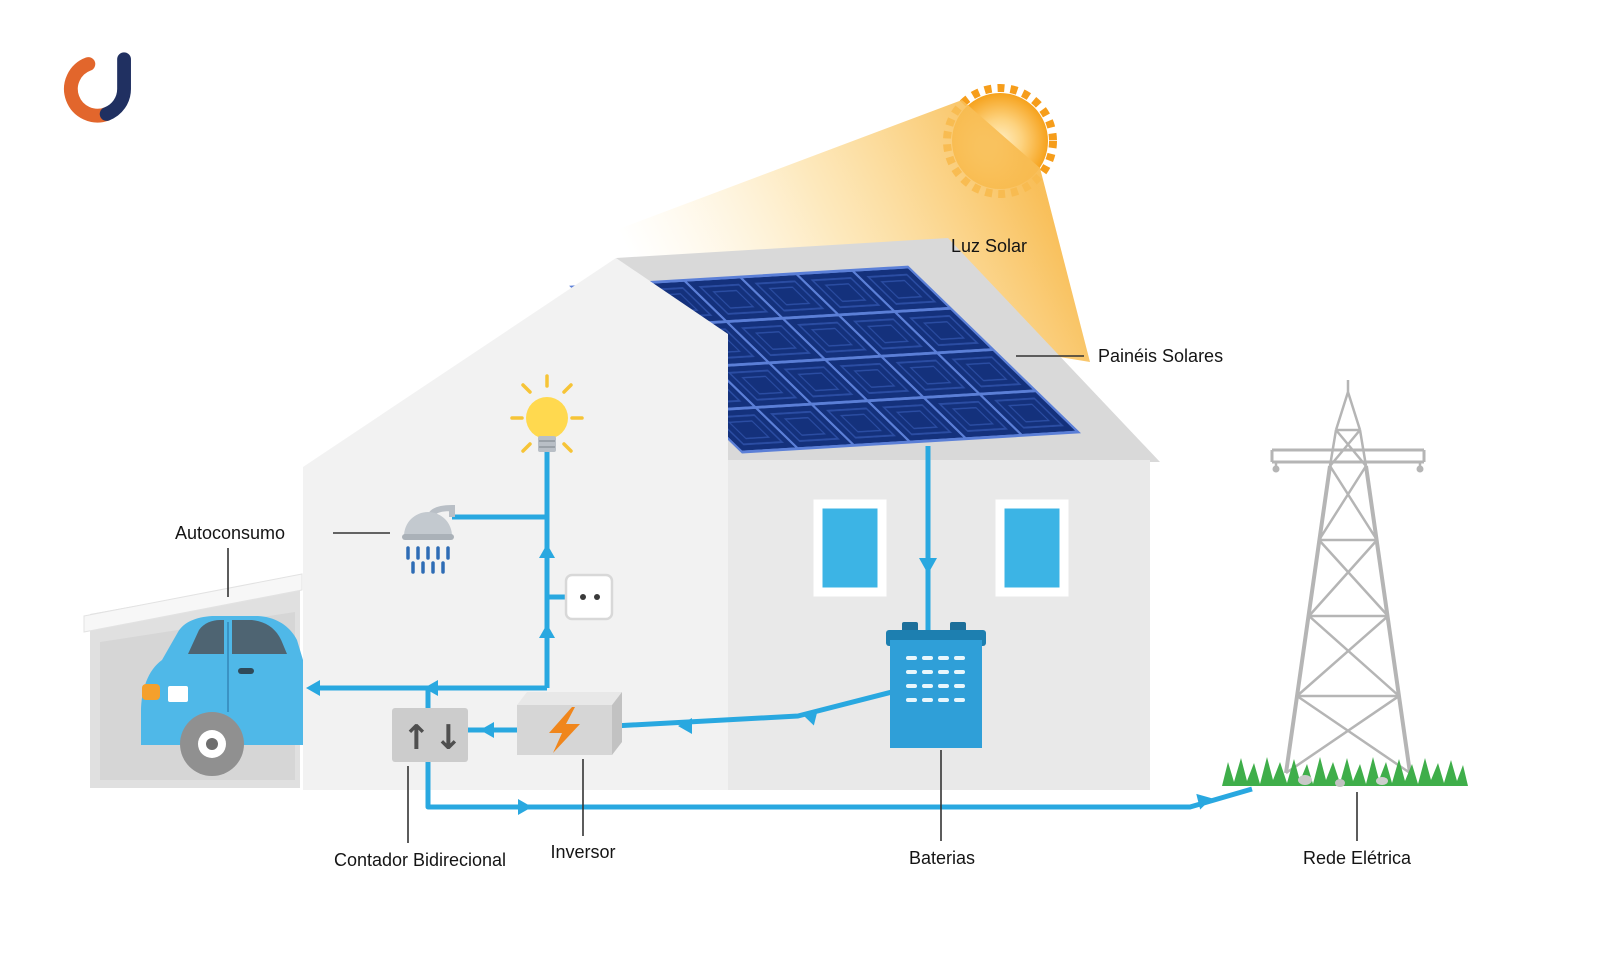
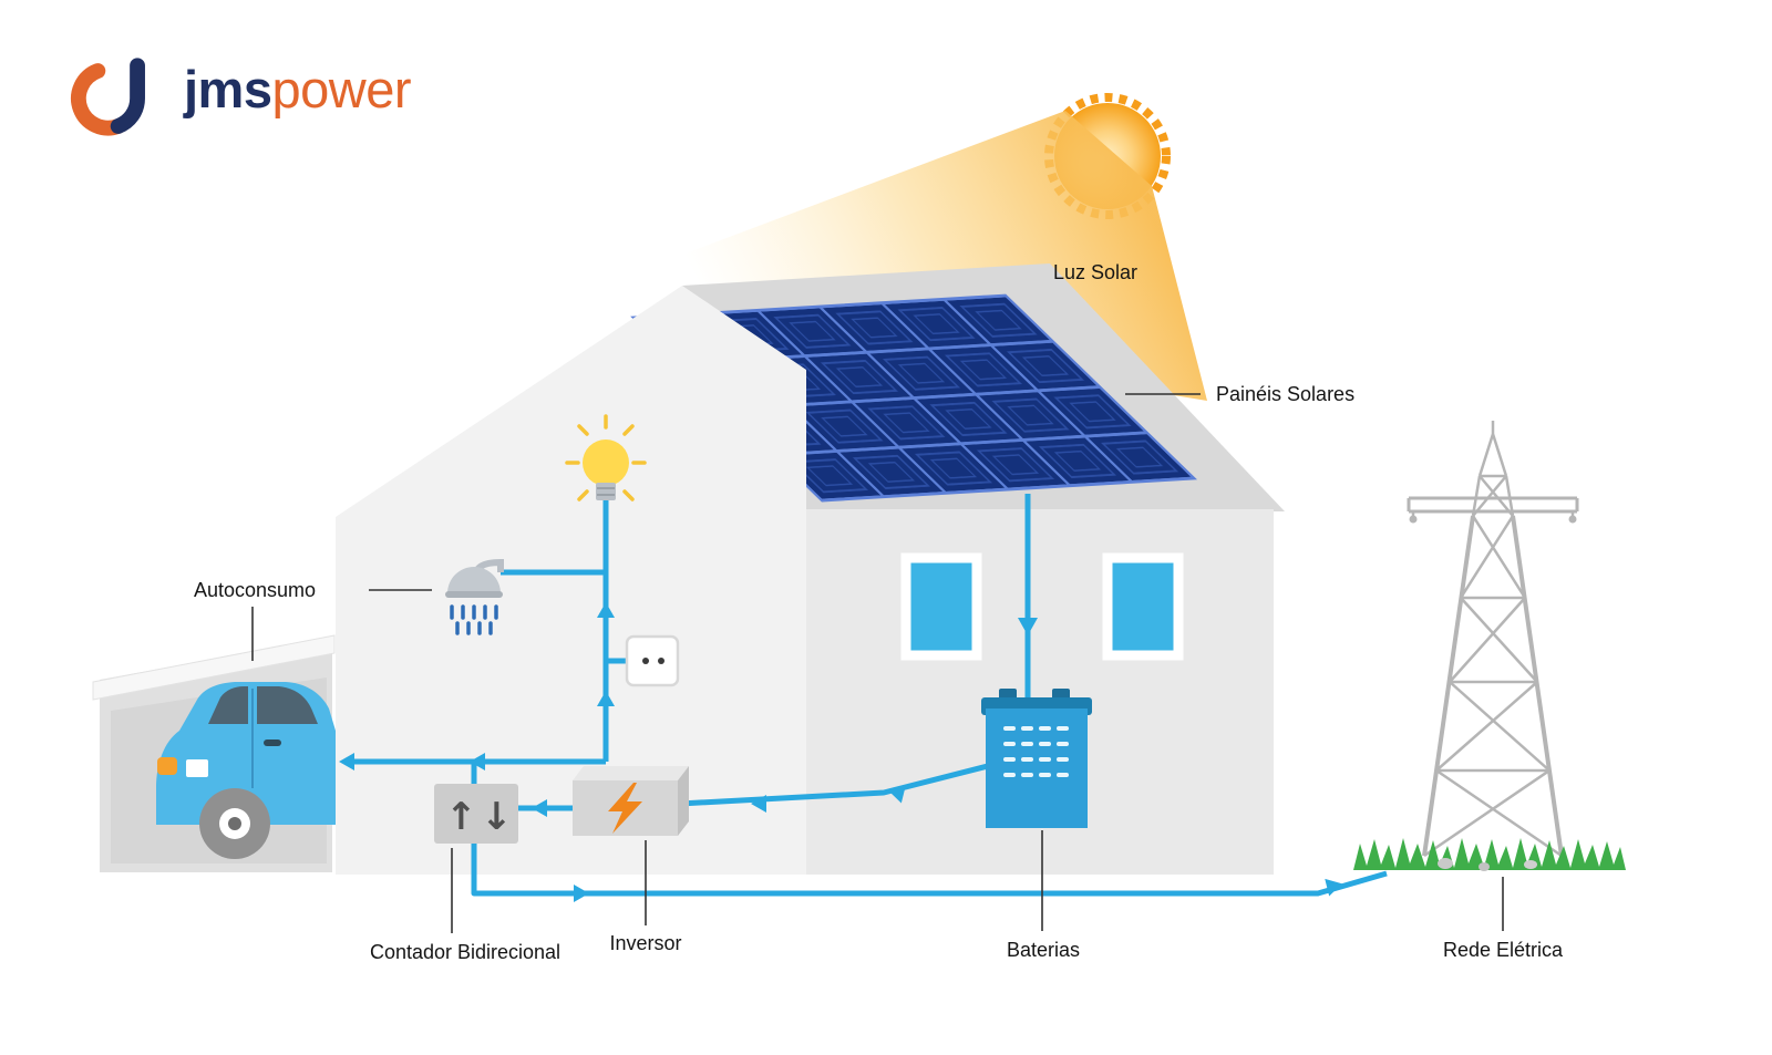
  ↑
  ↓
+ jmspower
  Luz Solar
  Painéis Solares
  Autoconsumo
  Contador Bidirecional
  Inversor
  Baterias
  Rede Elétrica
